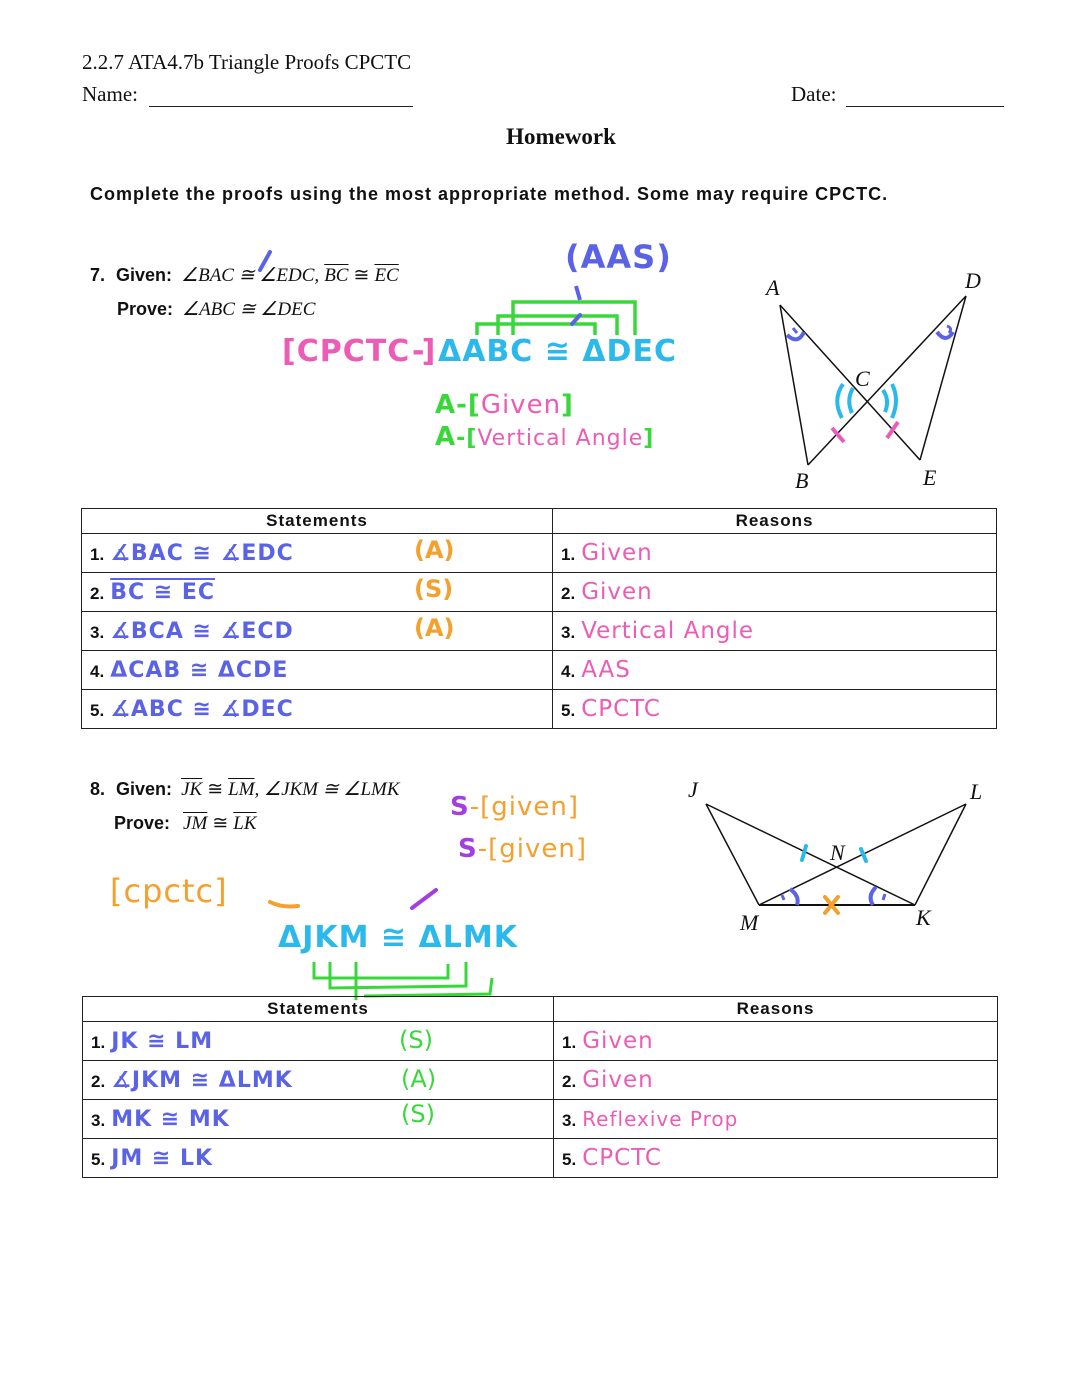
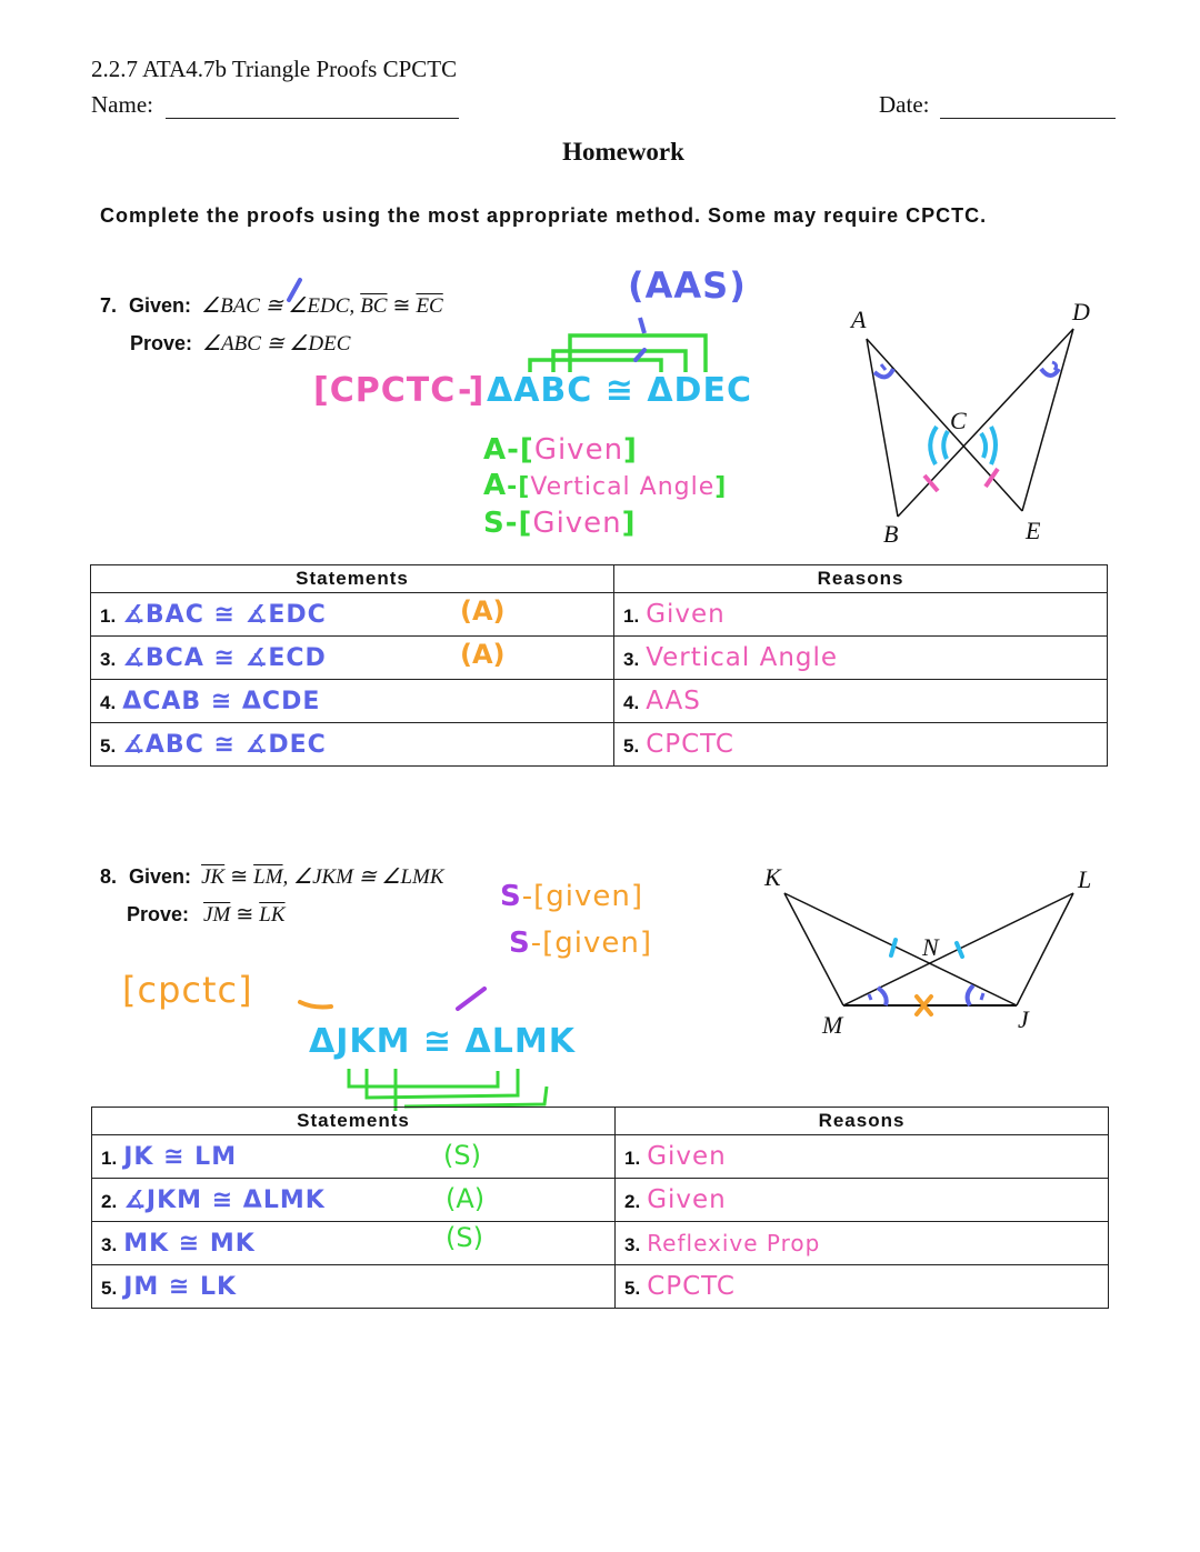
  2.2.7 ATA4.7b Triangle Proofs CPCTC
  Name:
  Date:
  Homework
  Complete the proofs using the most appropriate method. Some may require CPCTC.
  7. Given: ∠BAC ≅ ∠EDC, BC ≅ EC
  Prove: ∠ABC ≅ ∠DEC
  (AAS)
  [CPCTC ]
  -
  ΔABC ≅ ΔDEC
  A-[Given]
  A-[Vertical Angle]
+ S-[Given]
  A
  B
  C
  D
  E
  Statements	Reasons
  1. ∡BAC ≅ ∡EDC (A)	1. Given
- 2. BC ≅ EC (S)	2. Given
  3. ∡BCA ≅ ∡ECD (A)	3. Vertical Angle
  4. ΔCAB ≅ ΔCDE	4. AAS
  5. ∡ABC ≅ ∡DEC	5. CPCTC
  8. Given: JK ≅ LM, ∠JKM ≅ ∠LMK
  Prove: JM ≅ LK
  S-[given]
  S-[given]
  [cpctc]
  ΔJKM ≅ ΔLMK
- J
+ K
  L
  N
  M
- K
+ J
  Statements	Reasons
  1. JK ≅ LM (S)	1. Given
  2. ∡JKM ≅ ΔLMK (A)	2. Given
  3. MK ≅ MK (S)	3. Reflexive Prop
  5. JM ≅ LK	5. CPCTC
